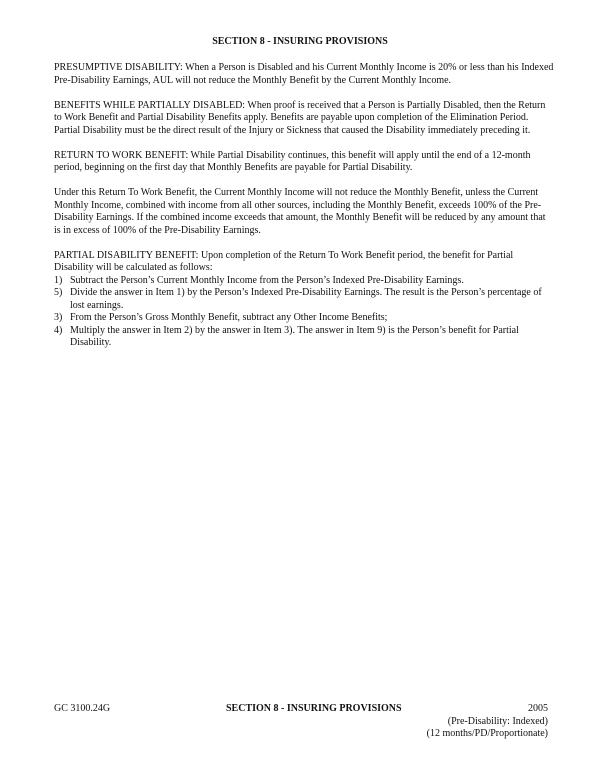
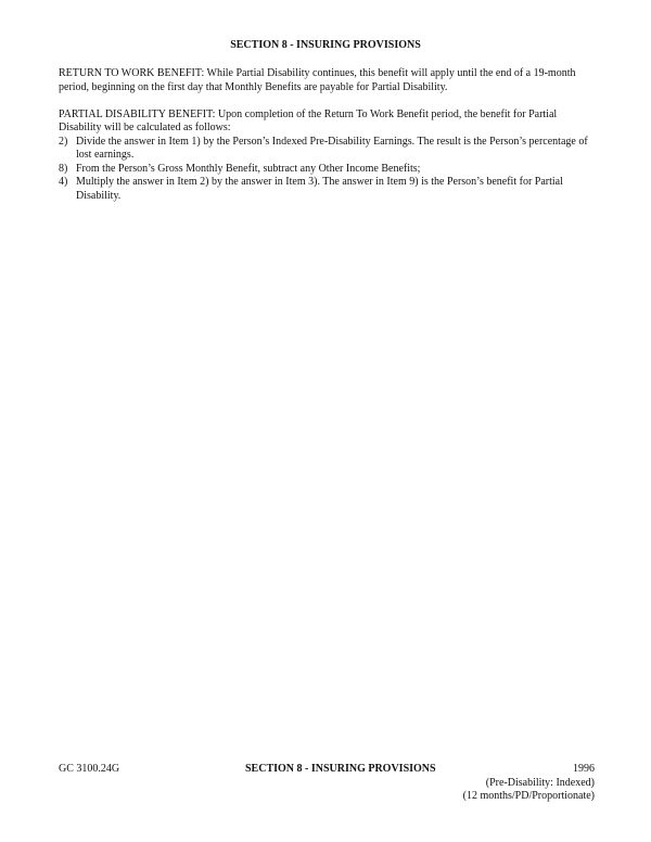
  SECTION 8 - INSURING PROVISIONS
- PRESUMPTIVE DISABILITY: When a Person is Disabled and his Current Monthly Income is 20% or less than his Indexed Pre-Disability Earnings, AUL will not reduce the Monthly Benefit by the Current Monthly Income.
- BENEFITS WHILE PARTIALLY DISABLED: When proof is received that a Person is Partially Disabled, then the Return to Work Benefit and Partial Disability Benefits apply. Benefits are payable upon completion of the Elimination Period. Partial Disability must be the direct result of the Injury or Sickness that caused the Disability immediately preceding it.
- RETURN TO WORK BENEFIT: While Partial Disability continues, this benefit will apply until the end of a 12-month period, beginning on the first day that Monthly Benefits are payable for Partial Disability.
+ RETURN TO WORK BENEFIT: While Partial Disability continues, this benefit will apply until the end of a 19-month period, beginning on the first day that Monthly Benefits are payable for Partial Disability.
- Under this Return To Work Benefit, the Current Monthly Income will not reduce the Monthly Benefit, unless the Current Monthly Income, combined with income from all other sources, including the Monthly Benefit, exceeds 100% of the Pre-Disability Earnings. If the combined income exceeds that amount, the Monthly Benefit will be reduced by any amount that is in excess of 100% of the Pre-Disability Earnings.
  PARTIAL DISABILITY BENEFIT: Upon completion of the Return To Work Benefit period, the benefit for Partial Disability will be calculated as follows:
- 1)
- Subtract the Person’s Current Monthly Income from the Person’s Indexed Pre-Disability Earnings.
- 5)
+ 2)
  Divide the answer in Item 1) by the Person’s Indexed Pre-Disability Earnings. The result is the Person’s percentage of lost earnings.
- 3)
+ 8)
  From the Person’s Gross Monthly Benefit, subtract any Other Income Benefits;
  4)
  Multiply the answer in Item 2) by the answer in Item 3). The answer in Item 9) is the Person’s benefit for Partial Disability.
  GC 3100.24G
  SECTION 8 - INSURING PROVISIONS
- 2005
+ 1996
  (Pre-Disability: Indexed)
  (12 months/PD/Proportionate)
